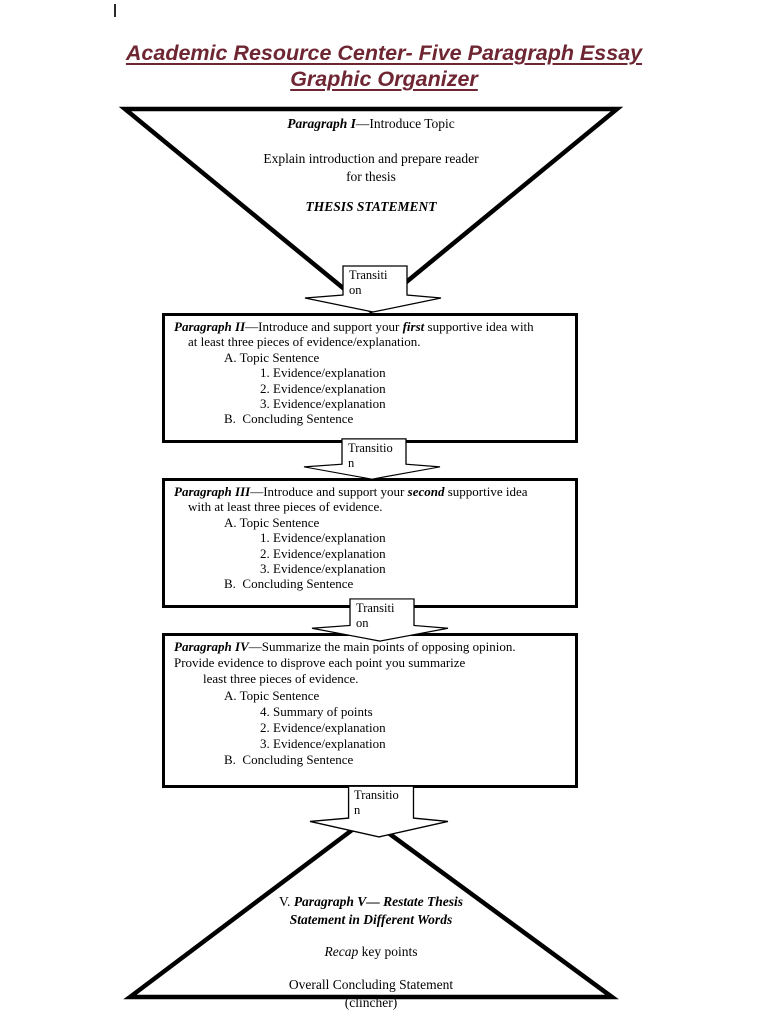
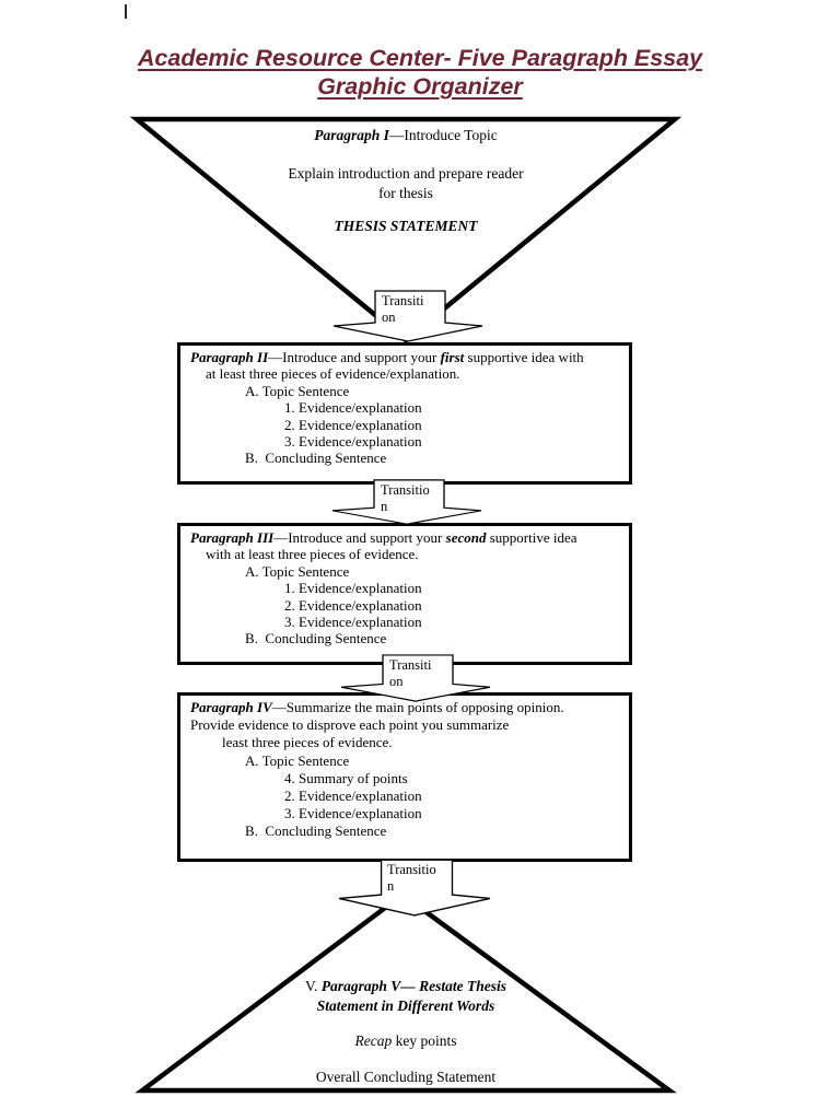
  Academic Resource Center- Five Paragraph Essay
  Graphic Organizer
  Paragraph I—Introduce Topic
  Explain introduction and prepare reader
  for thesis
  THESIS STATEMENT
  V. Paragraph V— Restate Thesis
  Statement in Different Words
  Recap key points
  Overall Concluding Statement
- (clincher)
  Paragraph II—Introduce and support your first supportive idea with
  at least three pieces of evidence/explanation.
  A. Topic Sentence
  1. Evidence/explanation
  2. Evidence/explanation
  3. Evidence/explanation
  B. Concluding Sentence
  Paragraph III—Introduce and support your second supportive idea
  with at least three pieces of evidence.
  A. Topic Sentence
  1. Evidence/explanation
  2. Evidence/explanation
  3. Evidence/explanation
  B. Concluding Sentence
  Paragraph IV—Summarize the main points of opposing opinion.
  Provide evidence to disprove each point you summarize
  least three pieces of evidence.
  A. Topic Sentence
  4. Summary of points
  2. Evidence/explanation
  3. Evidence/explanation
  B. Concluding Sentence
  Transiti
  on
  Transitio
  n
  Transiti
  on
  Transitio
  n
